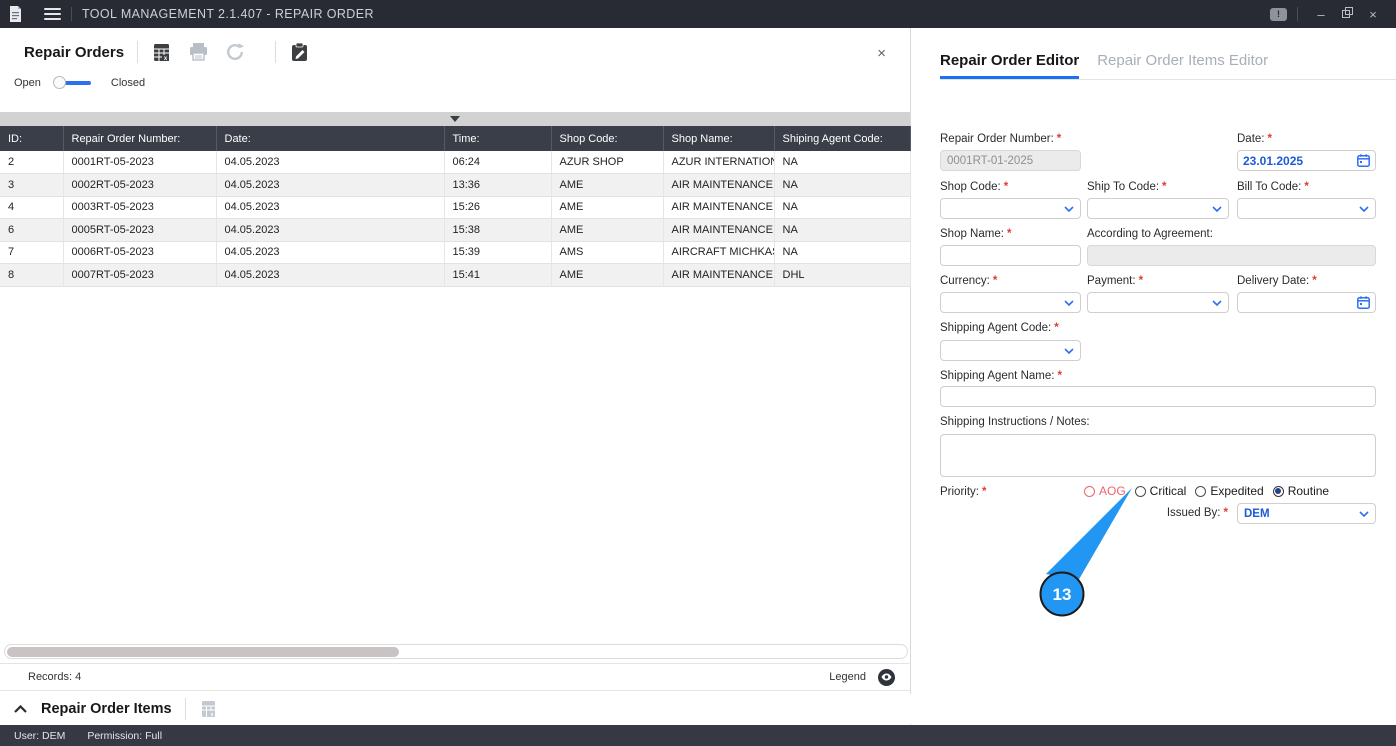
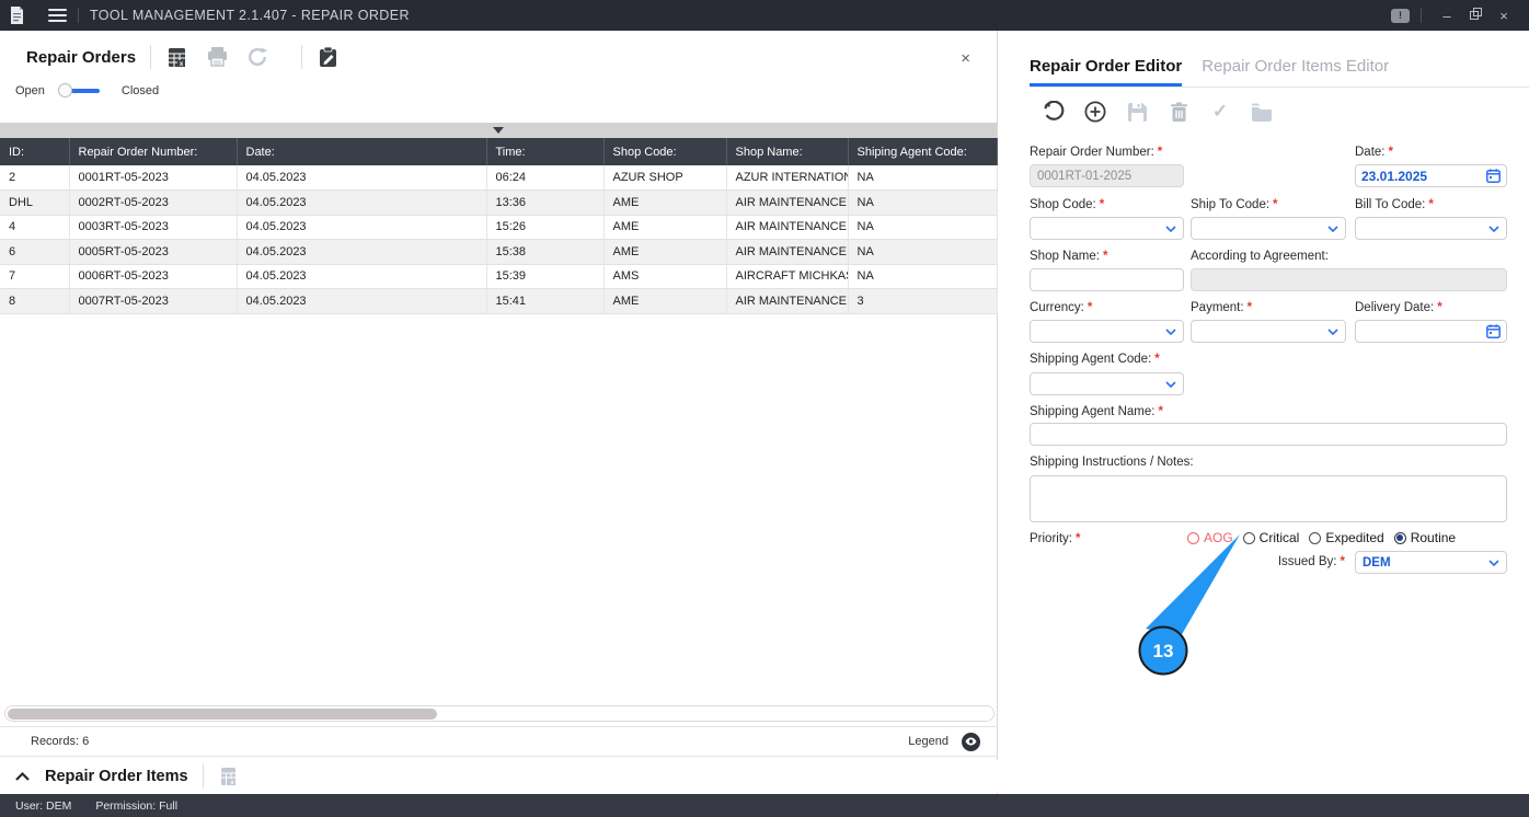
  TOOL MANAGEMENT 2.1.407 - REPAIR ORDER
  !
  –
  ×
  Repair Orders
  ×
  Open
  Closed
  ID:	Repair Order Number:	Date:	Time:	Shop Code:	Shop Name:	Shiping Agent Code:
  2	0001RT-05-2023	04.05.2023	06:24	AZUR SHOP	AZUR INTERNATIO	NA
- 3	0002RT-05-2023	04.05.2023	13:36	AME	AIR MAINTENANCE	NA
+ DHL	0002RT-05-2023	04.05.2023	13:36	AME	AIR MAINTENANCE	NA
  4	0003RT-05-2023	04.05.2023	15:26	AME	AIR MAINTENANCE	NA
  6	0005RT-05-2023	04.05.2023	15:38	AME	AIR MAINTENANCE	NA
  7	0006RT-05-2023	04.05.2023	15:39	AMS	AIRCRAFT MICHKA	NA
- 8	0007RT-05-2023	04.05.2023	15:41	AME	AIR MAINTENANCE	DHL
+ 8	0007RT-05-2023	04.05.2023	15:41	AME	AIR MAINTENANCE	3
- Records: 4
+ Records: 6
  Legend
  Repair Order Items
  Repair Order Editor
  Repair Order Items Editor
+ ✓
  Repair Order Number: *
  0001RT-01-2025
  Date: *
  23.01.2025
  Shop Code: *
  Ship To Code: *
  Bill To Code: *
  Shop Name: *
  According to Agreement:
  Currency: *
  Payment: *
  Delivery Date: *
  Shipping Agent Code: *
  Shipping Agent Name: *
  Shipping Instructions / Notes:
  Priority: *
  AOG
  Critical
  Expedited
  Routine
  Issued By: *
  DEM
  User: DEM
  Permission: Full
  13
